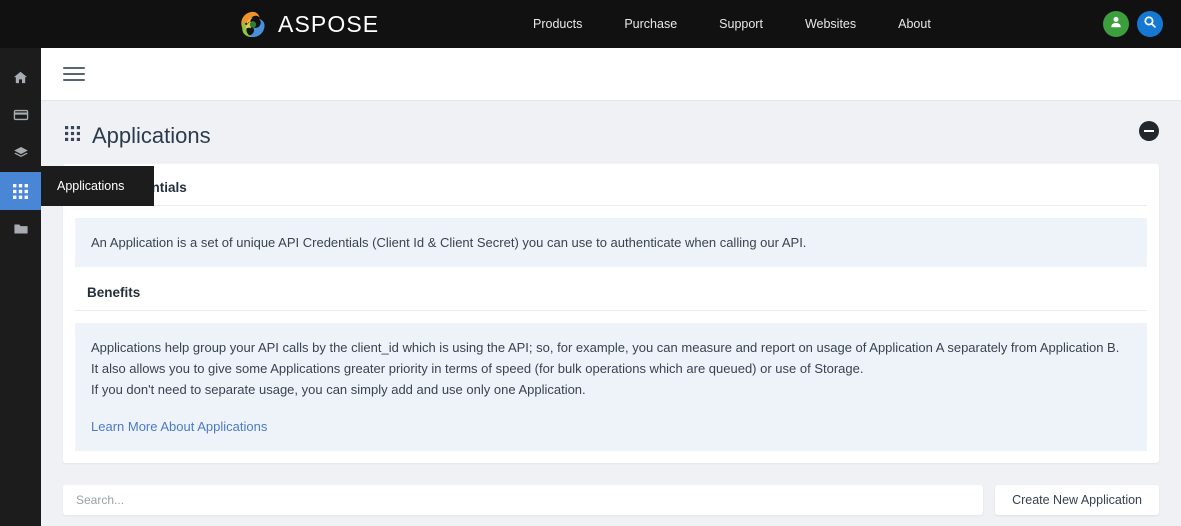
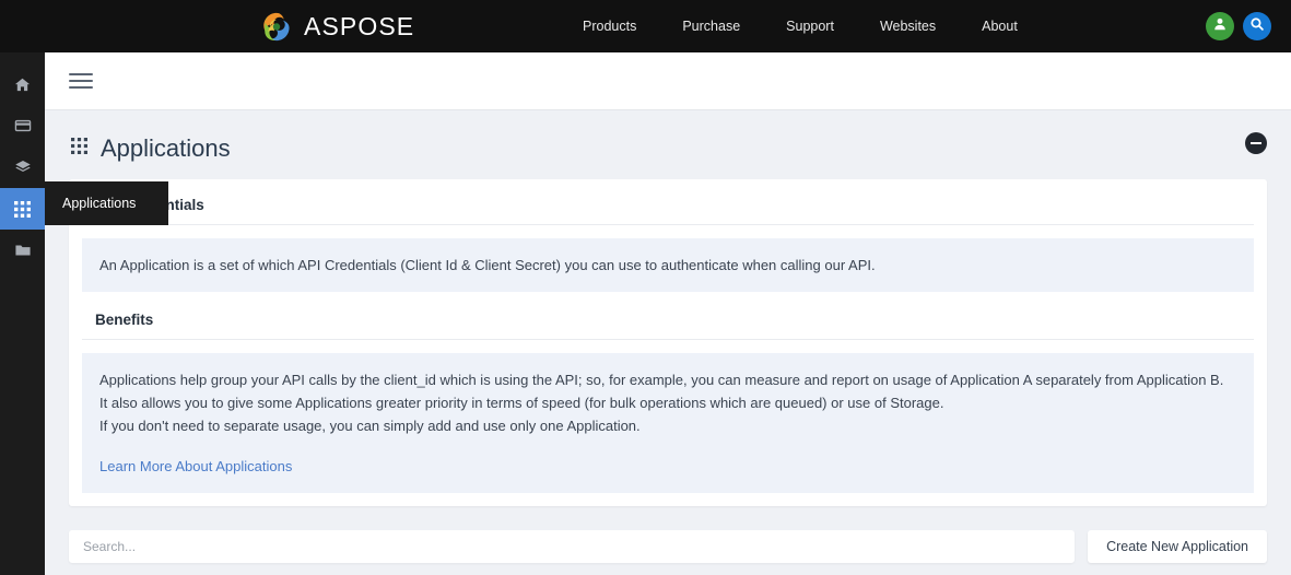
  ASPOSE
  Products
  Purchase
  Support
  Websites
  About
  Applications
  Applications
- An Application is a set of unique API Credentials (Client Id & Client Secret) you can use to authenticate when calling our API.
+ An Application is a set of which API Credentials (Client Id & Client Secret) you can use to authenticate when calling our API.
  Benefits
  Applications help group your API calls by the client_id which is using the API; so, for example, you can measure and report on usage of Application A separately from Application B.
  It also allows you to give some Applications greater priority in terms of speed (for bulk operations which are queued) or use of Storage.
  If you don't need to separate usage, you can simply add and use only one Application.
  Learn More About Applications
  Search...
  Create New Application
